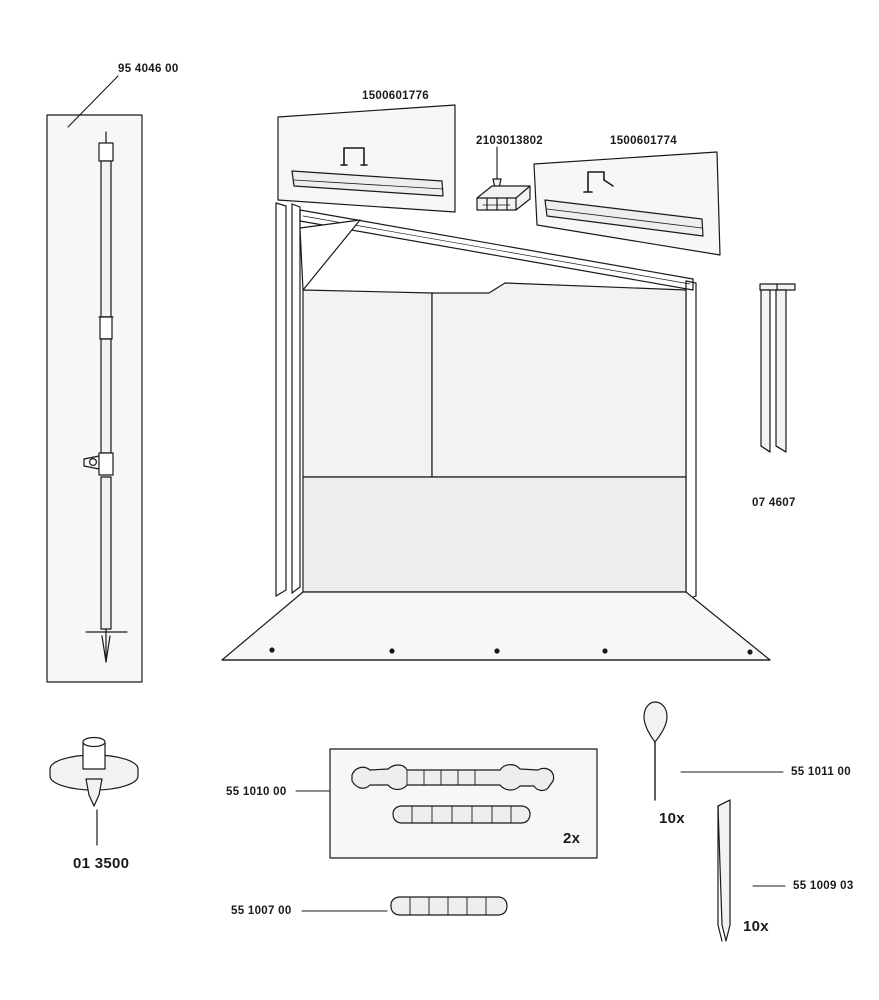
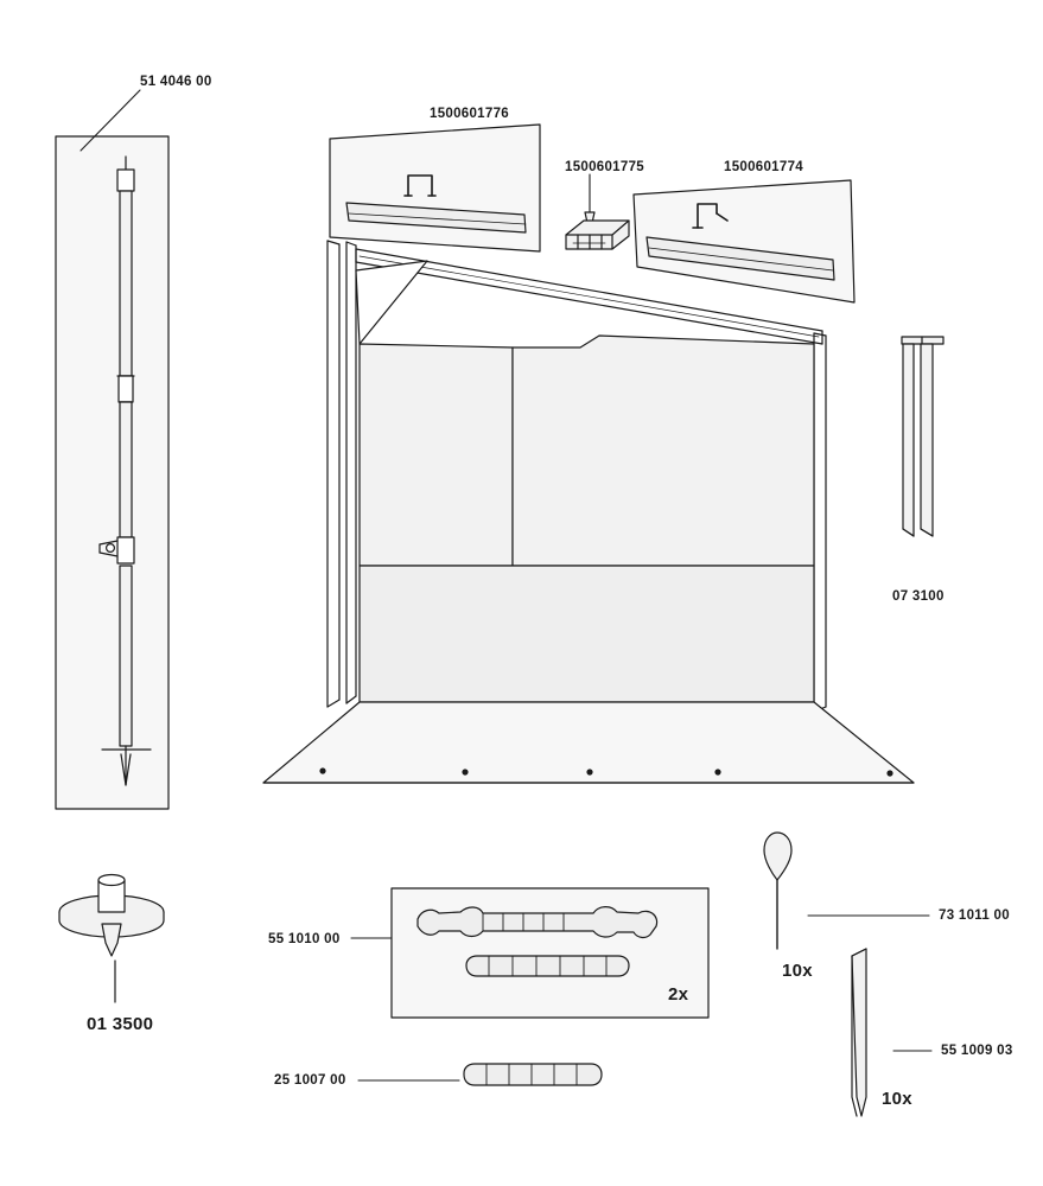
- 95 4046 00
+ 51 4046 00
  1500601776
- 2103013802
+ 1500601775
  1500601774
- 07 4607
+ 07 3100
  01 3500
  55 1010 00
- 55 1007 00
+ 25 1007 00
- 55 1011 00
+ 73 1011 00
  55 1009 03
  2x
  10x
  10x
